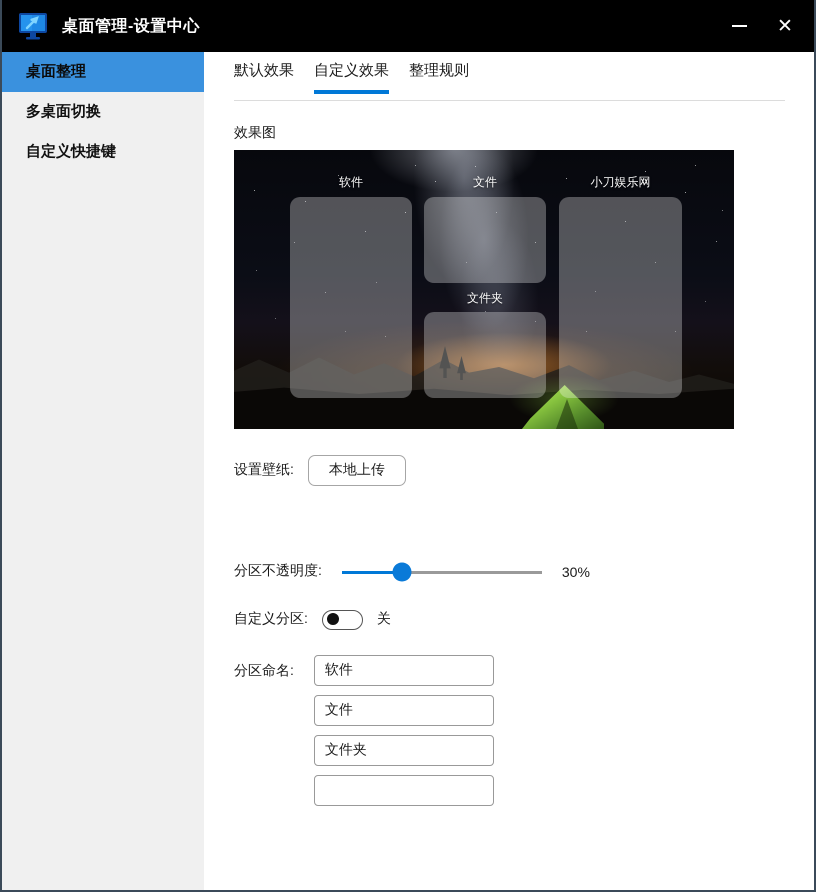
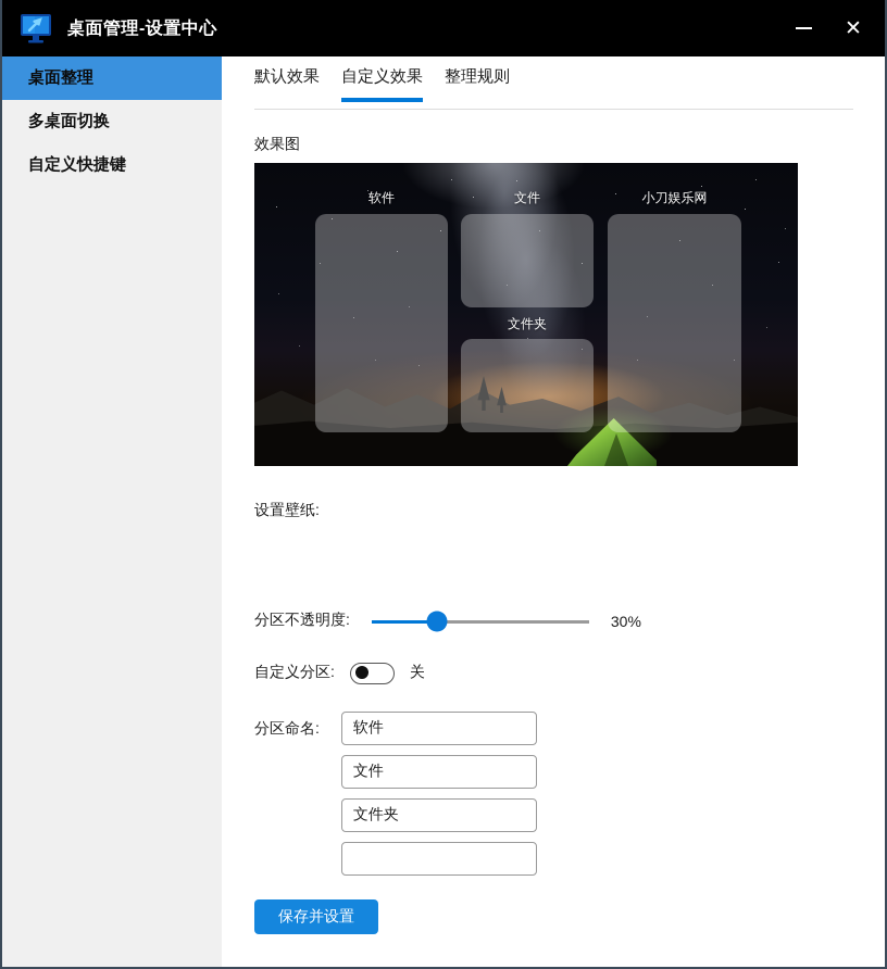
  桌面管理-设置中心
  ✕
  桌面整理
  多桌面切换
  自定义快捷键
  默认效果
  自定义效果
  整理规则
  效果图
  软件
  文件
  小刀娱乐网
  文件夹
  设置壁纸:
- 本地上传
  分区不透明度:
  30%
  自定义分区:
  关
  分区命名:
  软件
  文件
  文件夹
+ 保存并设置
